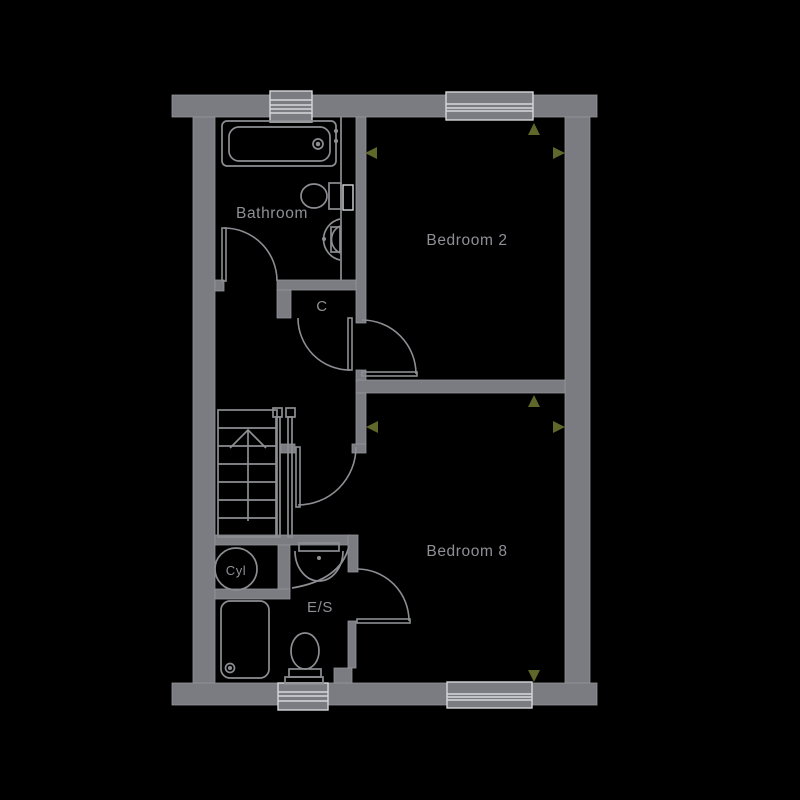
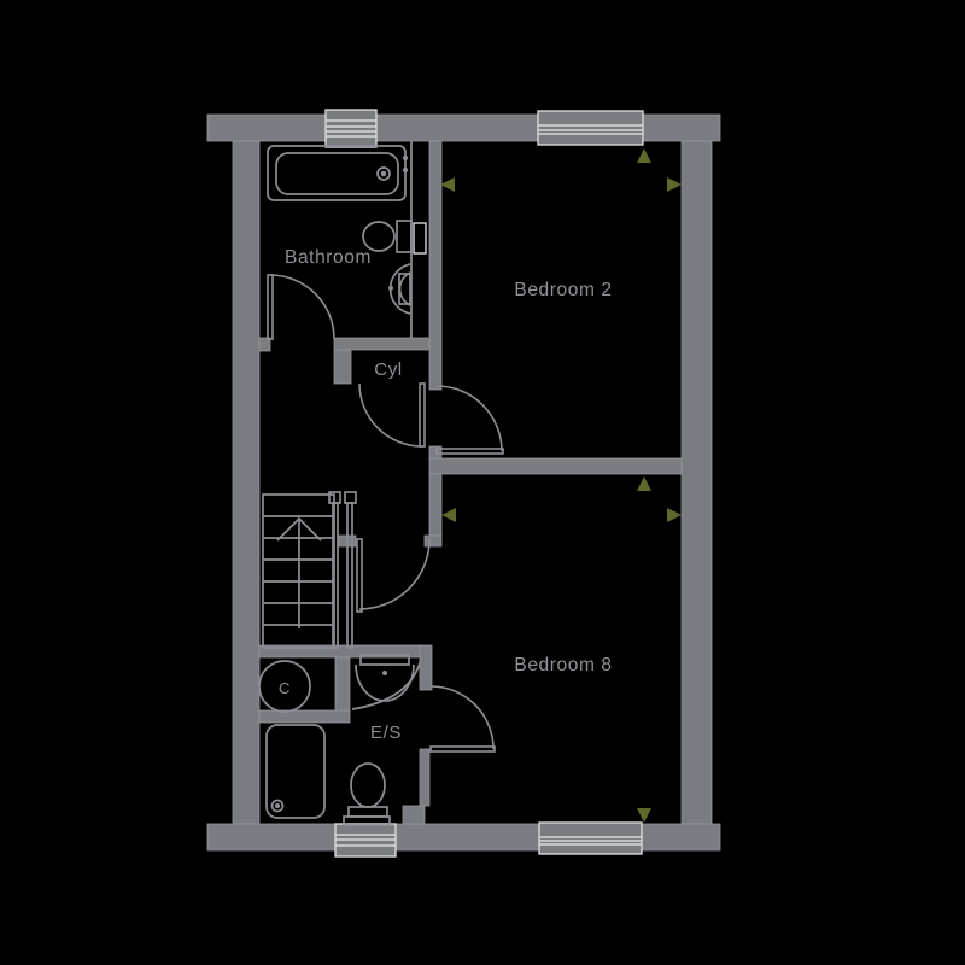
  Bathroom
  Bedroom 2
- C
+ Cyl
  Bedroom 8
  E/S
- Cyl
+ C
